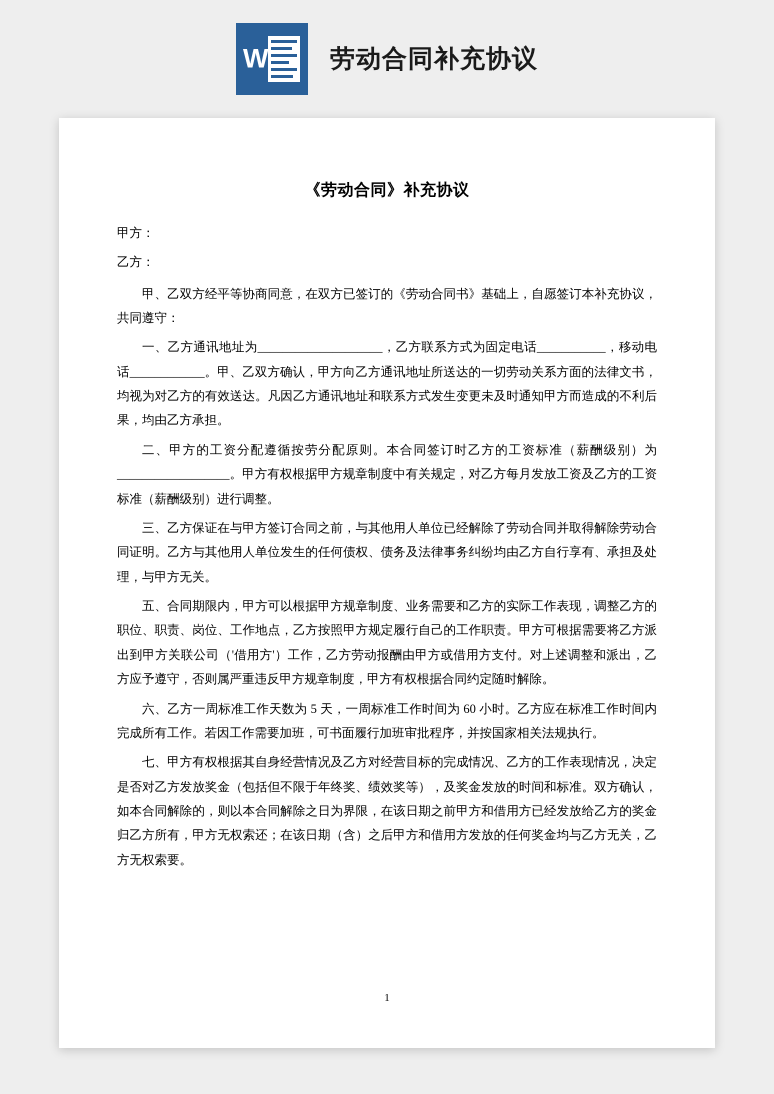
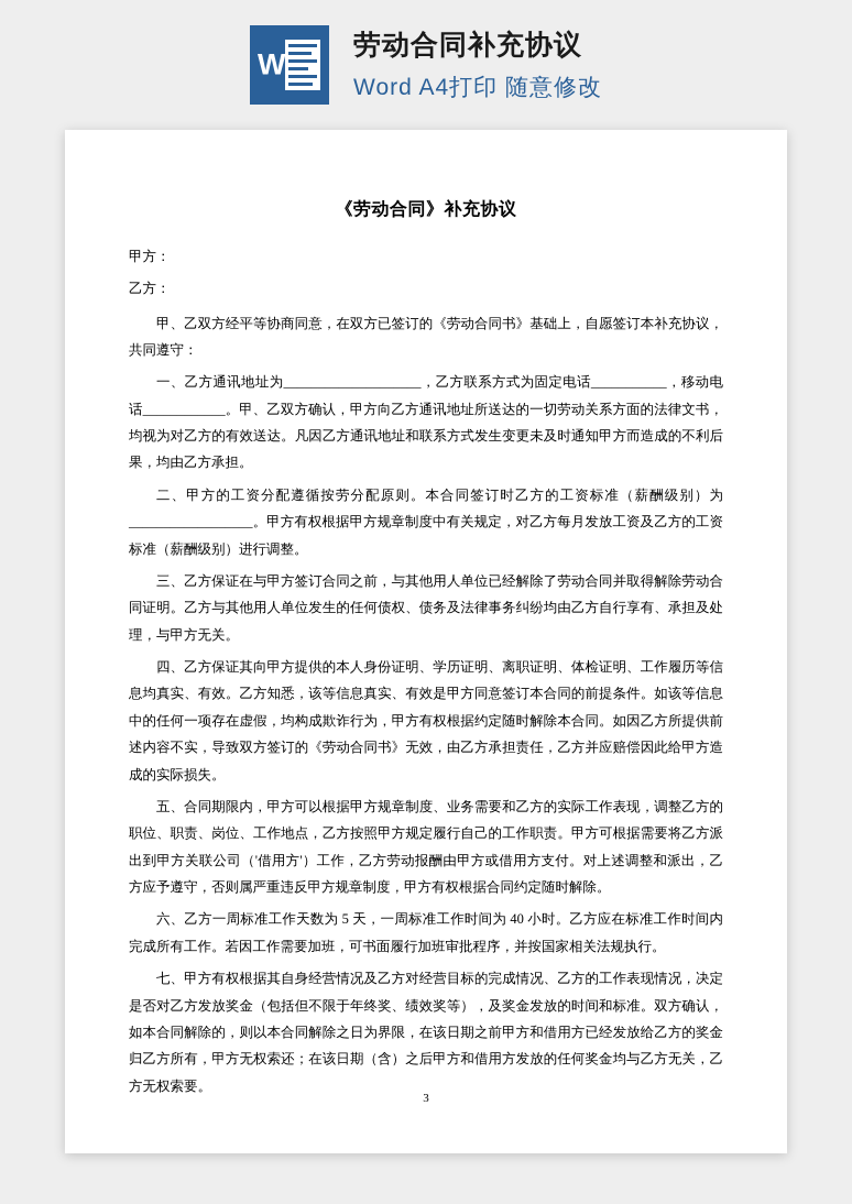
  W
  劳动合同补充协议
+ Word A4打印 随意修改
  《劳动合同》补充协议
  甲方：
  乙方：
  甲、乙双方经平等协商同意，在双方已签订的《劳动合同书》基础上，自愿签订本补充协议，共同遵守：
  一、乙方通讯地址为____________________，乙方联系方式为固定电话___________，移动电话____________。甲、乙双方确认，甲方向乙方通讯地址所送达的一切劳动关系方面的法律文书，均视为对乙方的有效送达。凡因乙方通讯地址和联系方式发生变更未及时通知甲方而造成的不利后果，均由乙方承担。
  二、甲方的工资分配遵循按劳分配原则。本合同签订时乙方的工资标准（薪酬级别）为__________________。甲方有权根据甲方规章制度中有关规定，对乙方每月发放工资及乙方的工资标准（薪酬级别）进行调整。
  三、乙方保证在与甲方签订合同之前，与其他用人单位已经解除了劳动合同并取得解除劳动合同证明。乙方与其他用人单位发生的任何债权、债务及法律事务纠纷均由乙方自行享有、承担及处理，与甲方无关。
+ 四、乙方保证其向甲方提供的本人身份证明、学历证明、离职证明、体检证明、工作履历等信息均真实、有效。乙方知悉，该等信息真实、有效是甲方同意签订本合同的前提条件。如该等信息中的任何一项存在虚假，均构成欺诈行为，甲方有权根据约定随时解除本合同。如因乙方所提供前述内容不实，导致双方签订的《劳动合同书》无效，由乙方承担责任，乙方并应赔偿因此给甲方造成的实际损失。
  五、合同期限内，甲方可以根据甲方规章制度、业务需要和乙方的实际工作表现，调整乙方的职位、职责、岗位、工作地点，乙方按照甲方规定履行自己的工作职责。甲方可根据需要将乙方派出到甲方关联公司（'借用方'）工作，乙方劳动报酬由甲方或借用方支付。对上述调整和派出，乙方应予遵守，否则属严重违反甲方规章制度，甲方有权根据合同约定随时解除。
- 六、乙方一周标准工作天数为 5 天，一周标准工作时间为 60 小时。乙方应在标准工作时间内完成所有工作。若因工作需要加班，可书面履行加班审批程序，并按国家相关法规执行。
+ 六、乙方一周标准工作天数为 5 天，一周标准工作时间为 40 小时。乙方应在标准工作时间内完成所有工作。若因工作需要加班，可书面履行加班审批程序，并按国家相关法规执行。
  七、甲方有权根据其自身经营情况及乙方对经营目标的完成情况、乙方的工作表现情况，决定是否对乙方发放奖金（包括但不限于年终奖、绩效奖等），及奖金发放的时间和标准。双方确认，如本合同解除的，则以本合同解除之日为界限，在该日期之前甲方和借用方已经发放给乙方的奖金归乙方所有，甲方无权索还；在该日期（含）之后甲方和借用方发放的任何奖金均与乙方无关，乙方无权索要。
- 1
+ 3
